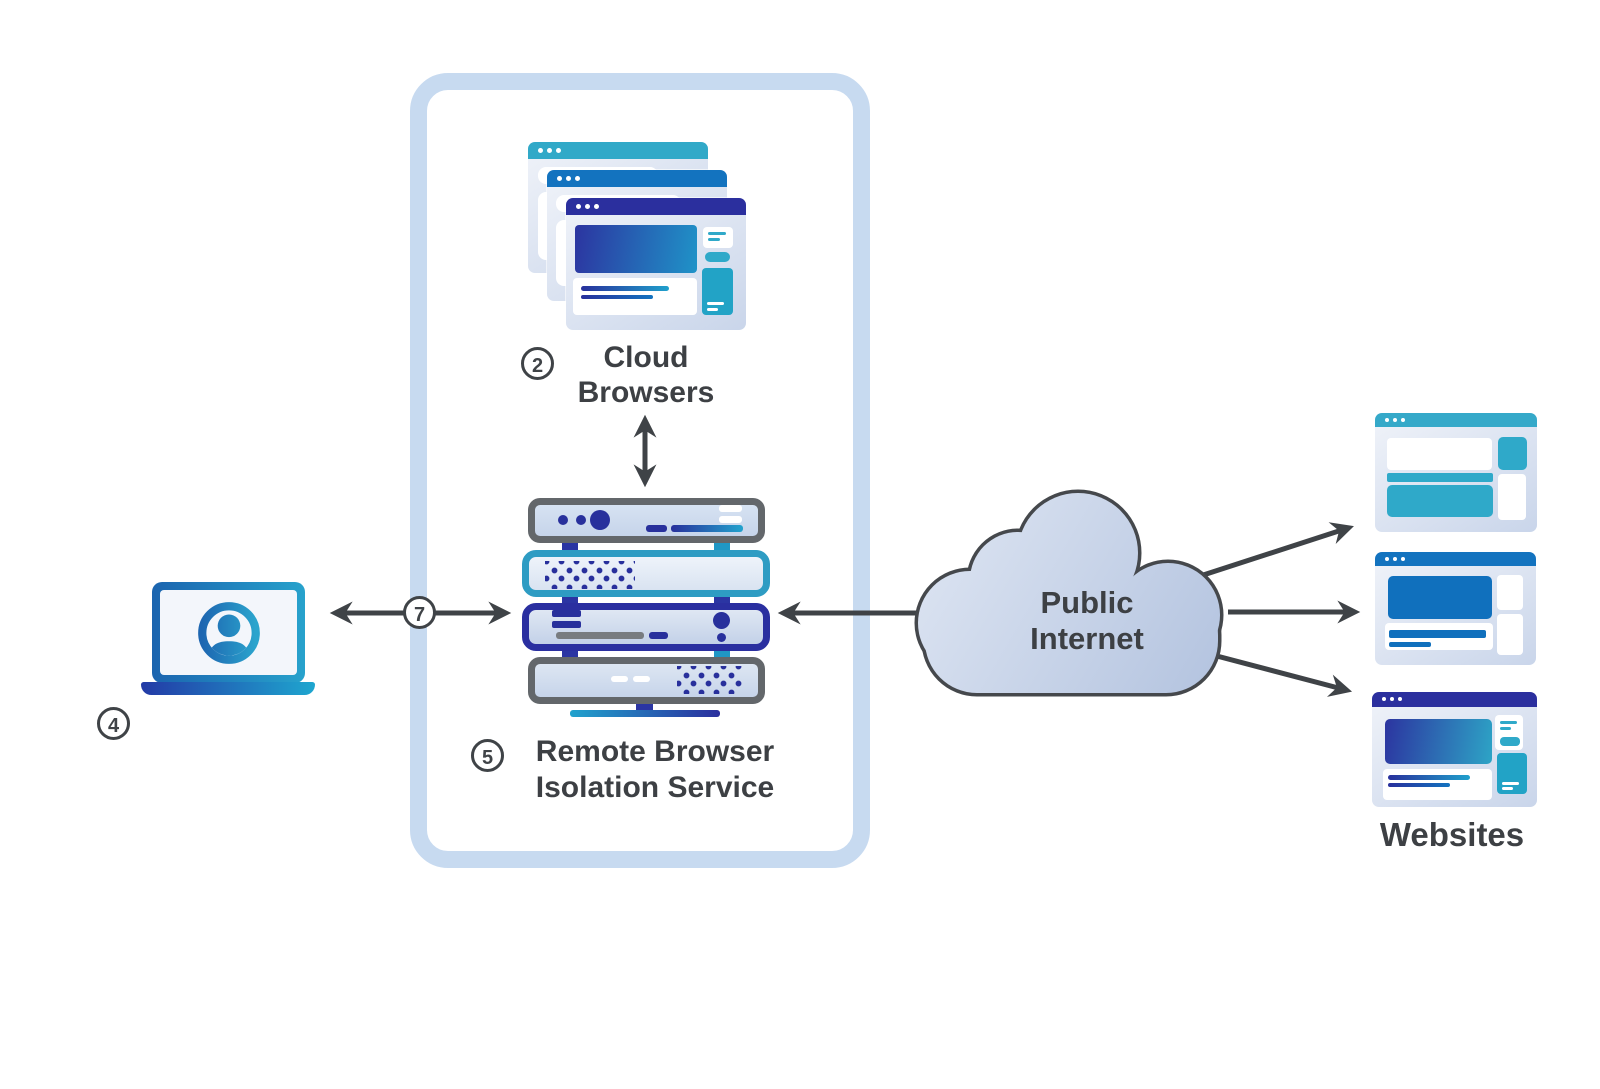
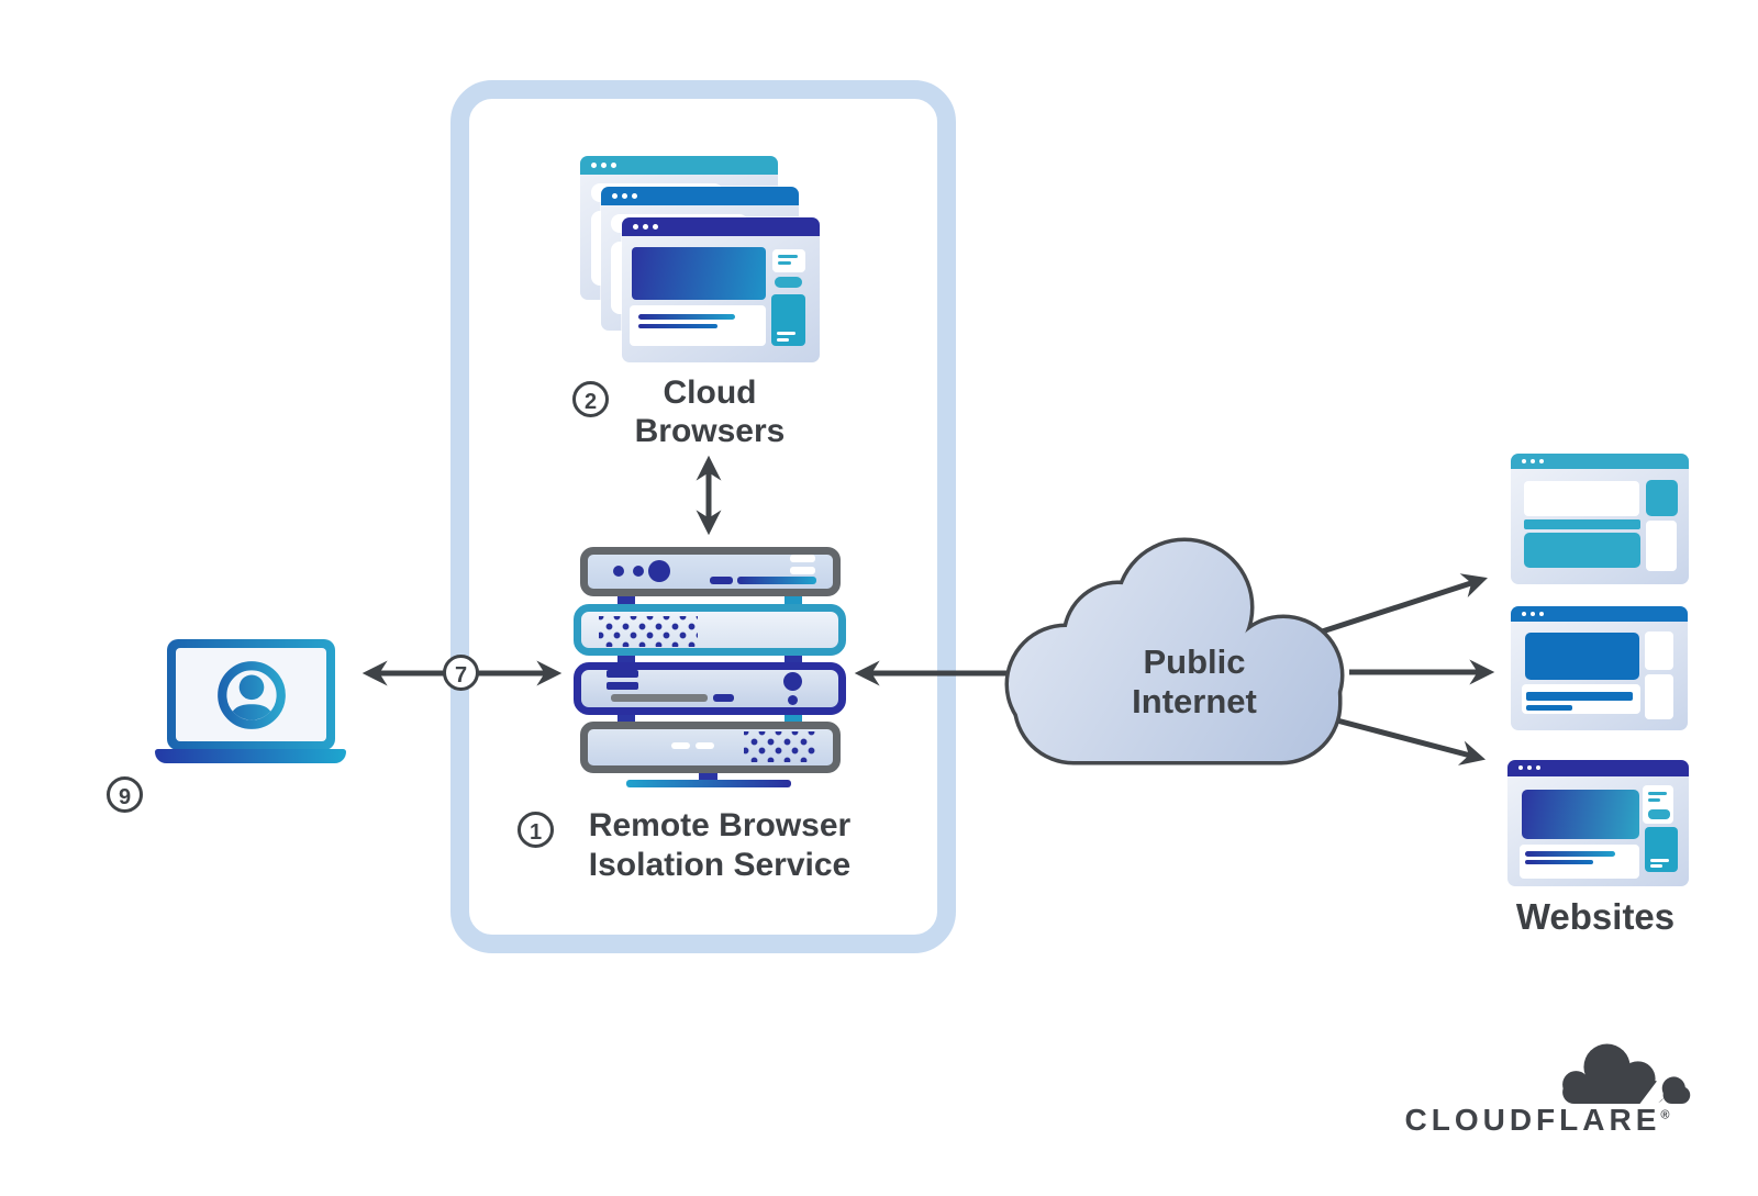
  2
  Cloud Browsers
- 5
+ 1
  Remote Browser Isolation Service
- 4
+ 9
  7
  Public Internet
  Websites
+ CLOUDFLARE®
